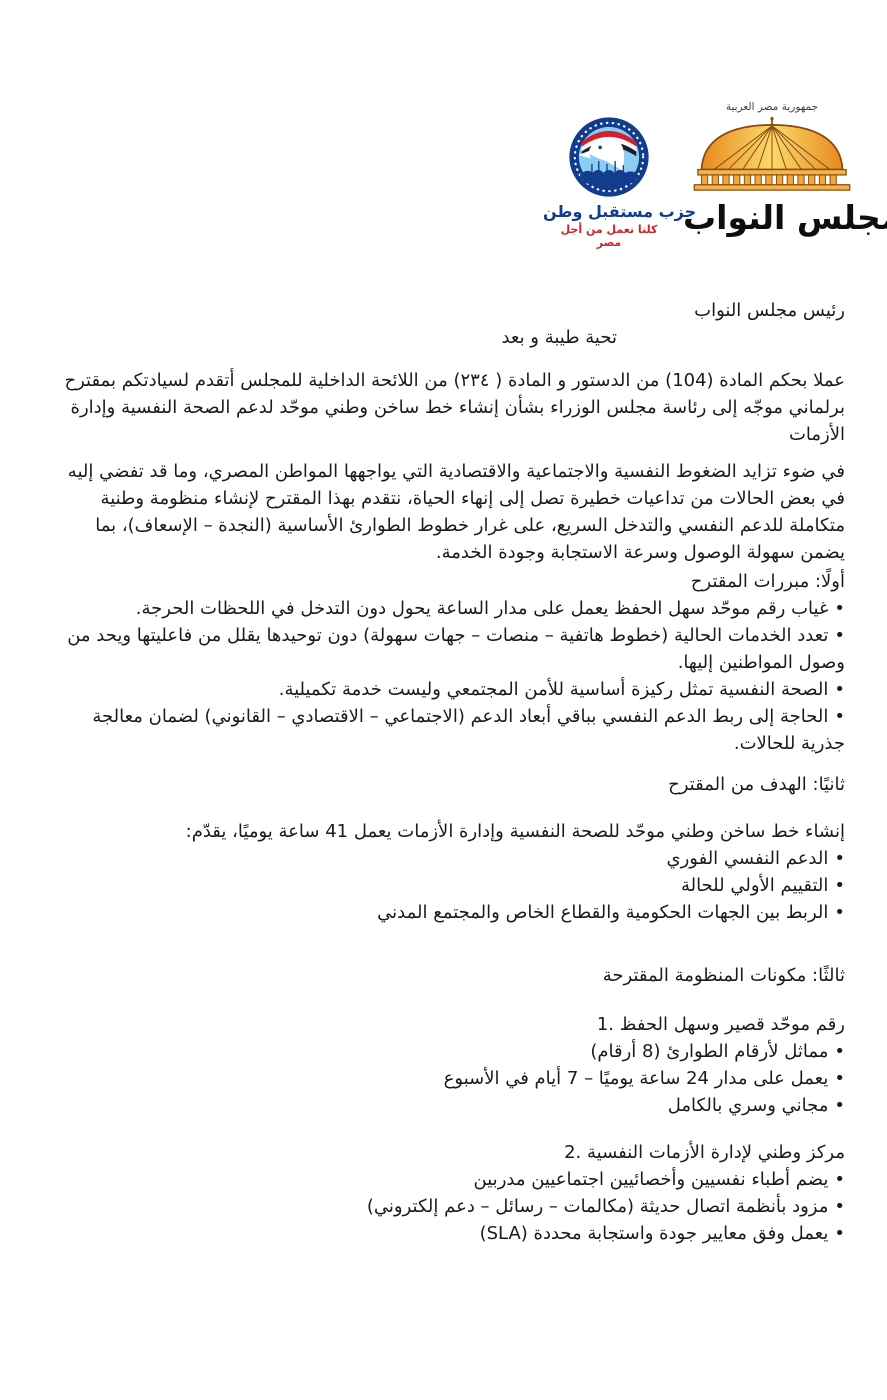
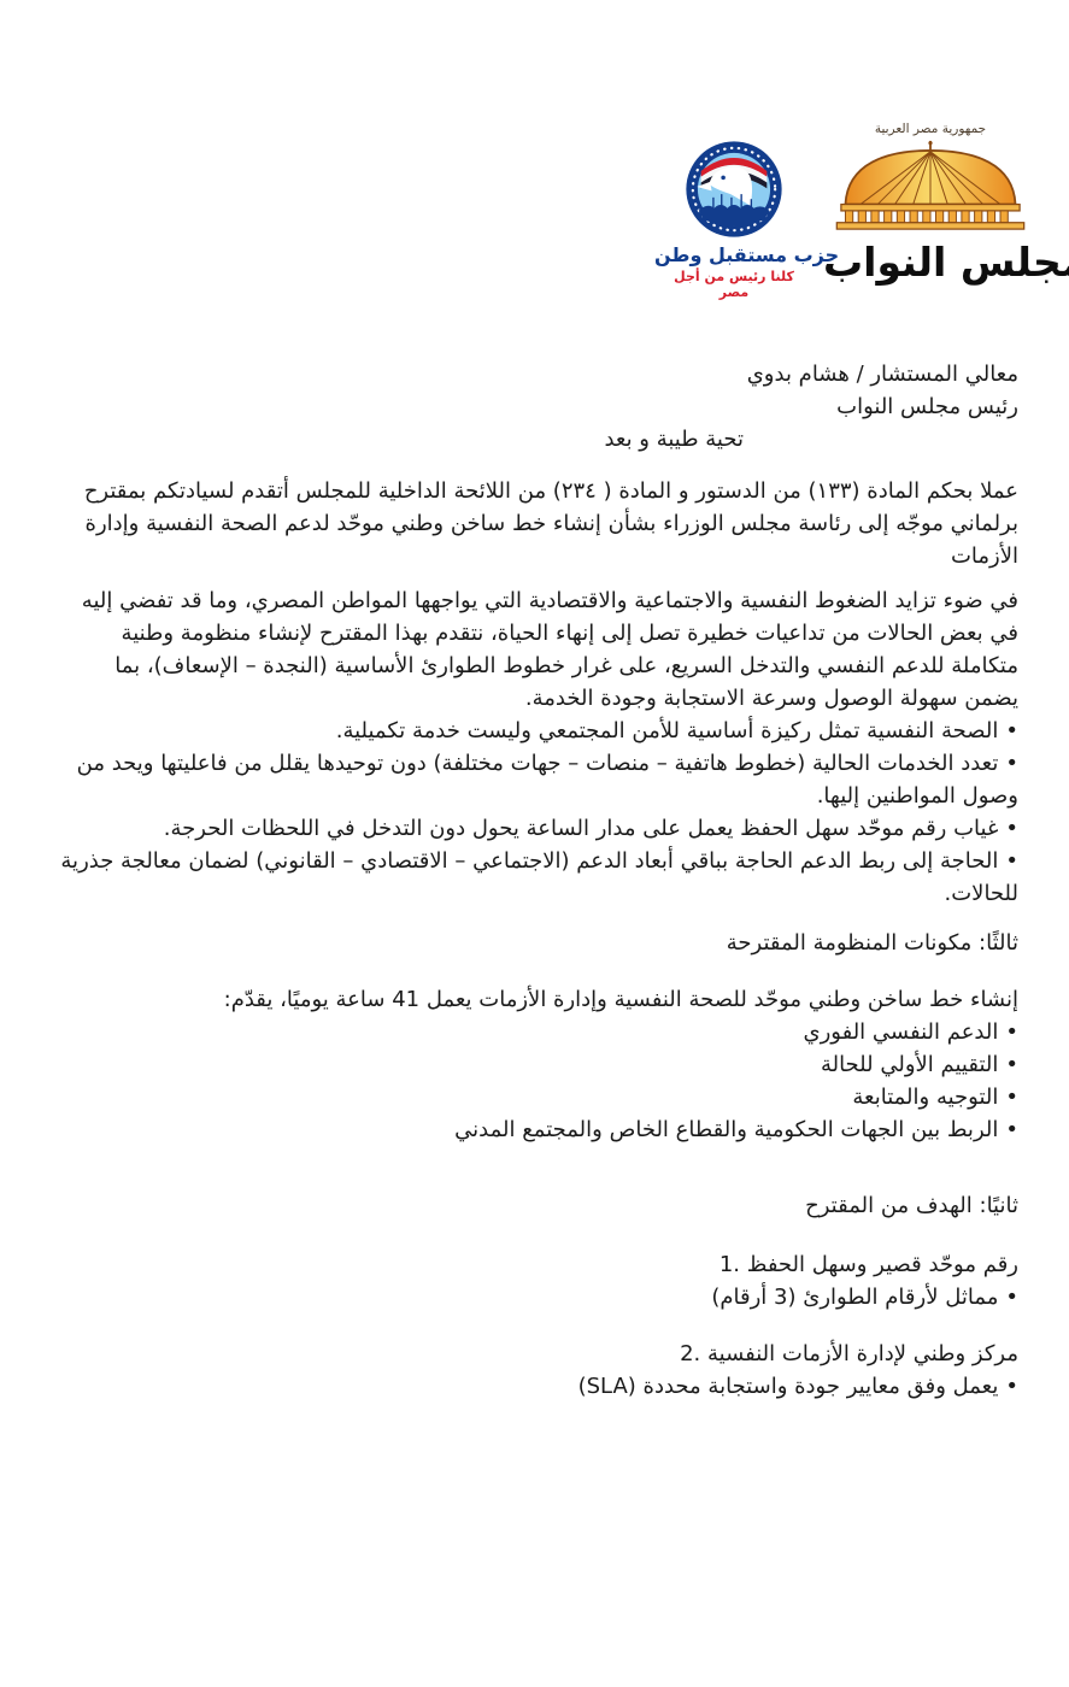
  زب مستقبل وطن
- كلنا نعمل من أجل مصر
+ كلنا رئيس من أجل مصر
  جمهورية مصر العربية
  جلس النواب
+ معالي المستشار / هشام بدوي
  رئيس مجلس النواب
  تحية طيبة و بعد
- عملا بحكم المادة (104) من الدستور و المادة ( ٢٣٤) من اللائحة الداخلية للمجلس أتقدم لسيادتكم بمقترح برلماني موجّه إلى رئاسة مجلس الوزراء بشأن إنشاء خط ساخن وطني موحّد لدعم الصحة النفسية وإدارة الأزمات
+ عملا بحكم المادة (١٣٣) من الدستور و المادة ( ٢٣٤) من اللائحة الداخلية للمجلس أتقدم لسيادتكم بمقترح برلماني موجّه إلى رئاسة مجلس الوزراء بشأن إنشاء خط ساخن وطني موحّد لدعم الصحة النفسية وإدارة الأزمات
  في ضوء تزايد الضغوط النفسية والاجتماعية والاقتصادية التي يواجهها المواطن المصري، وما قد تفضي إليه في بعض الحالات من تداعيات خطيرة تصل إلى إنهاء الحياة، نتقدم بهذا المقترح لإنشاء منظومة وطنية متكاملة للدعم النفسي والتدخل السريع، على غرار خطوط الطوارئ الأساسية (النجدة – الإسعاف)، بما يضمن سهولة الوصول وسرعة الاستجابة وجودة الخدمة.
- أولًا: مبررات المقترح
- •غياب رقم موحّد سهل الحفظ يعمل على مدار الساعة يحول دون التدخل في اللحظات الحرجة.
+ •الصحة النفسية تمثل ركيزة أساسية للأمن المجتمعي وليست خدمة تكميلية.
- •تعدد الخدمات الحالية (خطوط هاتفية – منصات – جهات سهولة) دون توحيدها يقلل من فاعليتها ويحد من وصول المواطنين إليها.
+ •تعدد الخدمات الحالية (خطوط هاتفية – منصات – جهات مختلفة) دون توحيدها يقلل من فاعليتها ويحد من وصول المواطنين إليها.
- •الصحة النفسية تمثل ركيزة أساسية للأمن المجتمعي وليست خدمة تكميلية.
+ •غياب رقم موحّد سهل الحفظ يعمل على مدار الساعة يحول دون التدخل في اللحظات الحرجة.
- •الحاجة إلى ربط الدعم النفسي بباقي أبعاد الدعم (الاجتماعي – الاقتصادي – القانوني) لضمان معالجة جذرية للحالات.
+ •الحاجة إلى ربط الدعم الحاجة بباقي أبعاد الدعم (الاجتماعي – الاقتصادي – القانوني) لضمان معالجة جذرية للحالات.
- ثانيًا: الهدف من المقترح
+ ثالثًا: مكونات المنظومة المقترحة
  إنشاء خط ساخن وطني موحّد للصحة النفسية وإدارة الأزمات يعمل 41 ساعة يوميًا، يقدّم:
  •الدعم النفسي الفوري
  •التقييم الأولي للحالة
+ •التوجيه والمتابعة
  •الربط بين الجهات الحكومية والقطاع الخاص والمجتمع المدني
- ثالثًا: مكونات المنظومة المقترحة
+ ثانيًا: الهدف من المقترح
  1. رقم موحّد قصير وسهل الحفظ
- •مماثل لأرقام الطوارئ (8 أرقام)
+ •مماثل لأرقام الطوارئ (3 أرقام)
- •يعمل على مدار 24 ساعة يوميًا – 7 أيام في الأسبوع
- •مجاني وسري بالكامل
  2. مركز وطني لإدارة الأزمات النفسية
- •يضم أطباء نفسيين وأخصائيين اجتماعيين مدربين
- •مزود بأنظمة اتصال حديثة (مكالمات – رسائل – دعم إلكتروني)
  •يعمل وفق معايير جودة واستجابة محددة (SLA)
